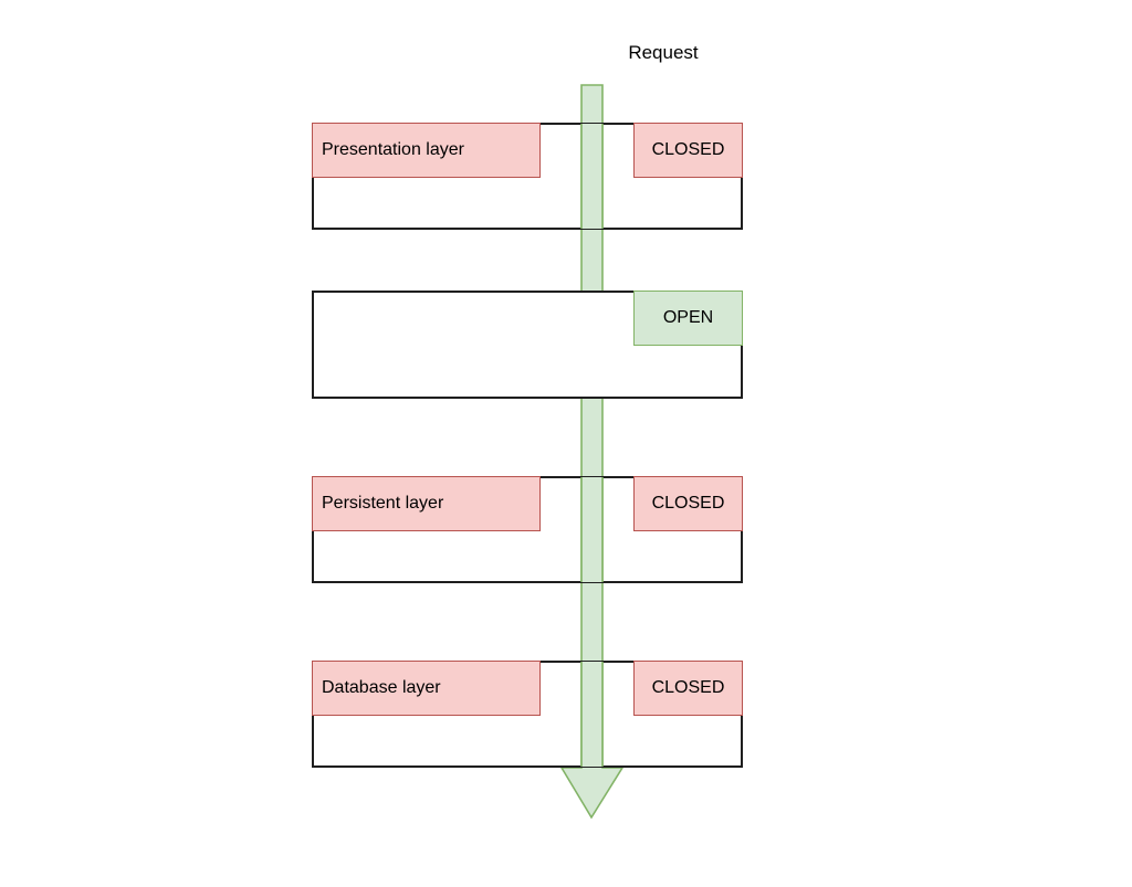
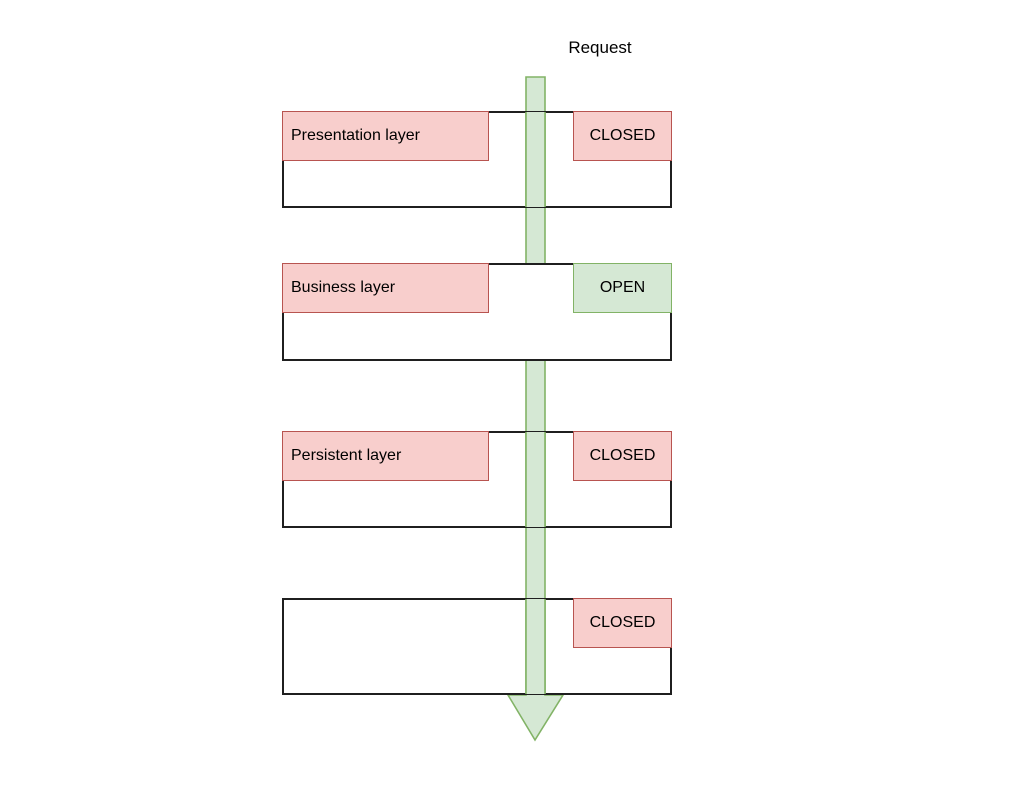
  Request
  Presentation layer
  CLOSED
+ Business layer
  OPEN
  Persistent layer
  CLOSED
- Database layer
  CLOSED
